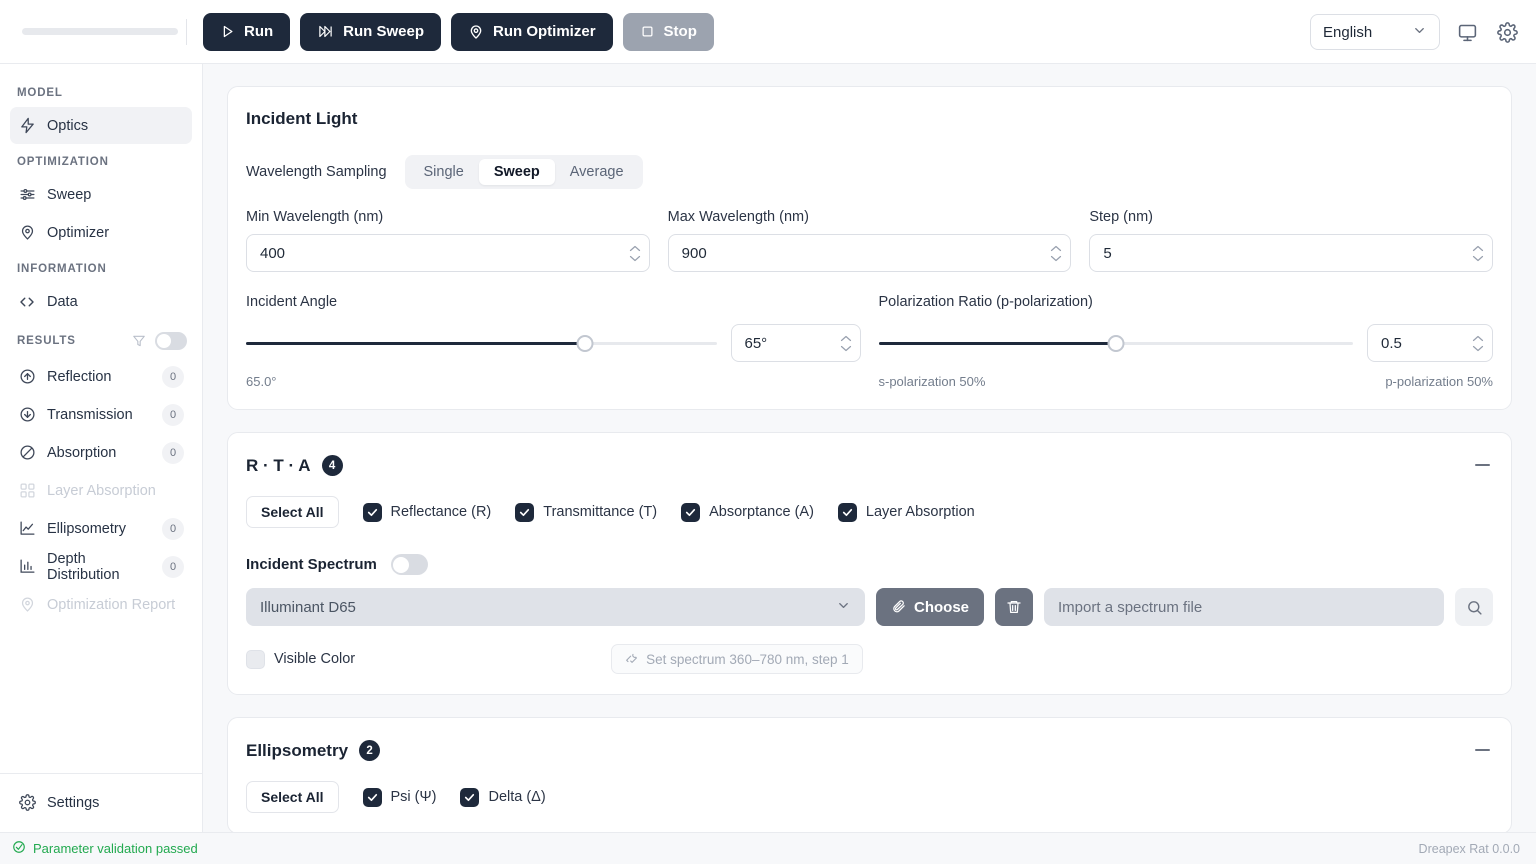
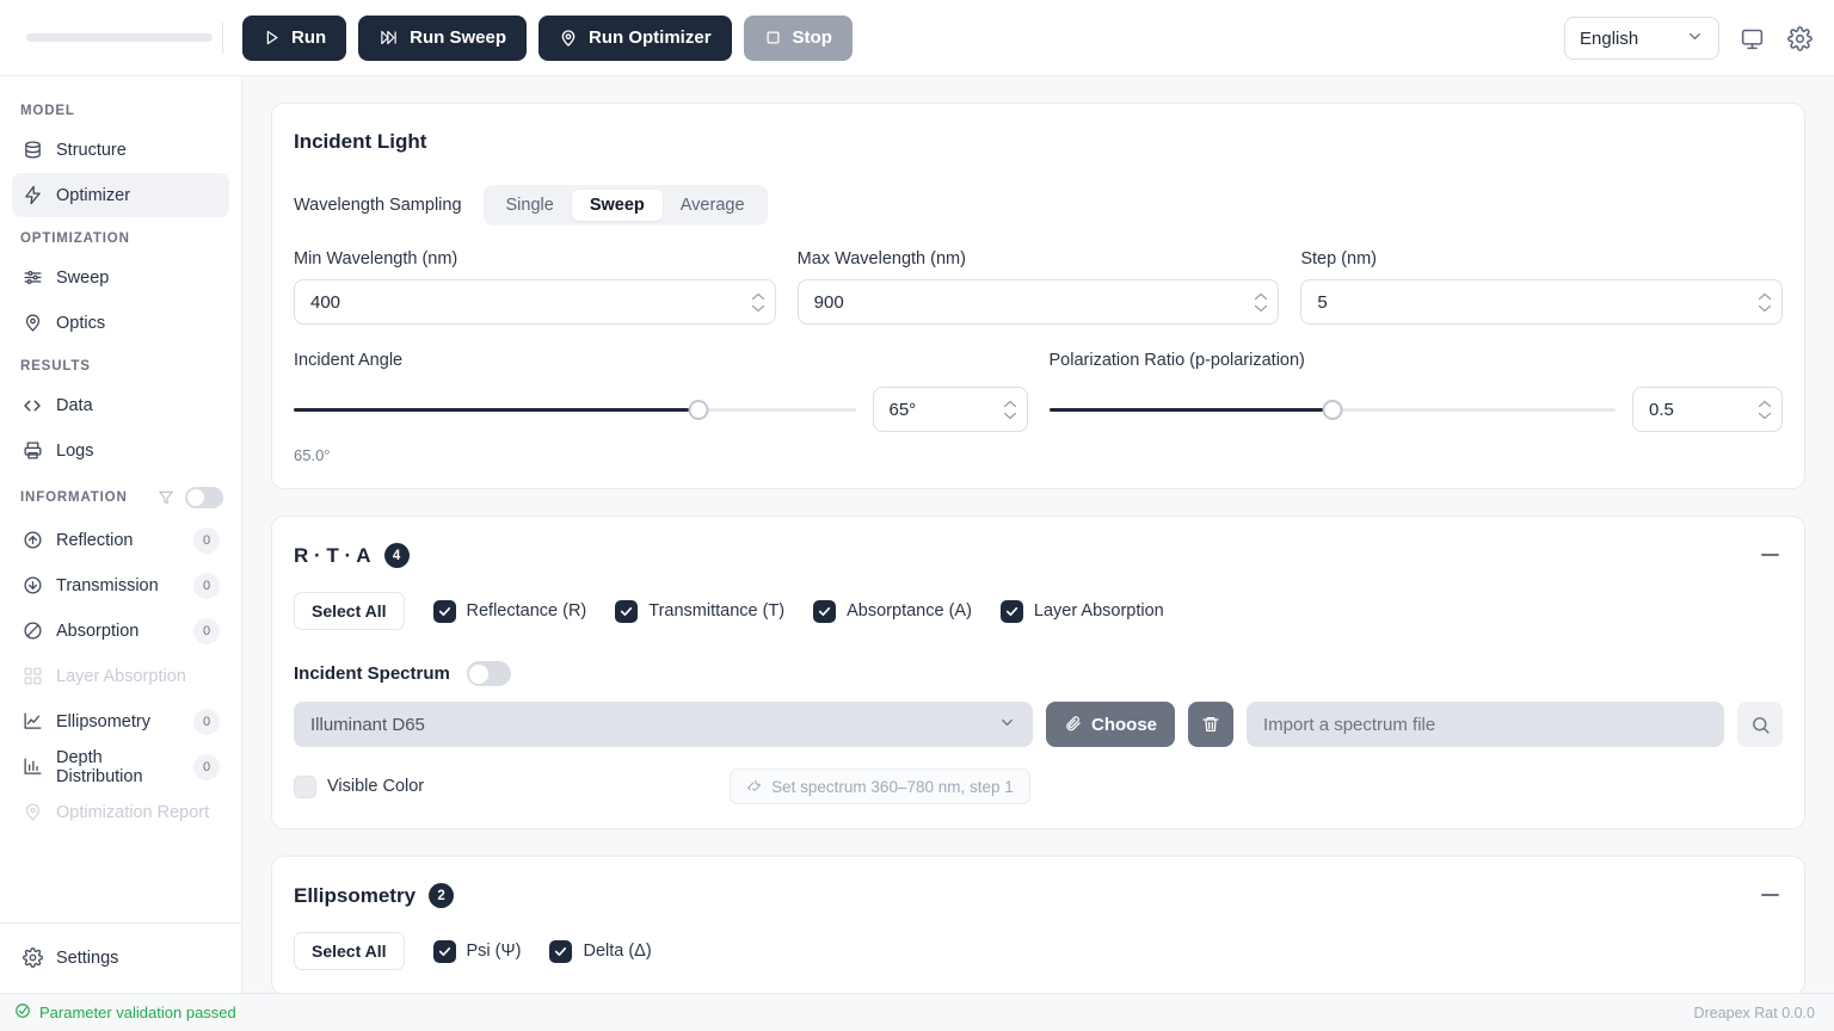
  Run
  Run Sweep
  Run Optimizer
  Stop
  English
  MODEL
+ Structure
- Optics
+ Optimizer
  OPTIMIZATION
  Sweep
- Optimizer
+ Optics
- INFORMATION
+ RESULTS
  Data
+ Logs
- RESULTS
+ INFORMATION
  Reflection
  0
  Transmission
  0
  Absorption
  0
  Layer Absorption
  Ellipsometry
  0
  Depth Distribution
  0
  Optimization Report
  Settings
  Incident Light
  Wavelength Sampling
  Single
  Sweep
  Average
  Min Wavelength (nm)
  400
  Max Wavelength (nm)
  900
  Step (nm)
  5
  Incident Angle
  65°
  65.0°
  Polarization Ratio (p-polarization)
  0.5
- s-polarization 50%
- p-polarization 50%
  R · T · A
  4
  Select All
  Reflectance (R)
  Transmittance (T)
  Absorptance (A)
  Layer Absorption
  Incident Spectrum
  Illuminant D65
  Choose
  Import a spectrum file
  Visible Color
  Set spectrum 360–780 nm, step 1
  Ellipsometry
  2
  Select All
  Psi (Ψ)
  Delta (Δ)
  Parameter validation passed
  Dreapex Rat 0.0.0
